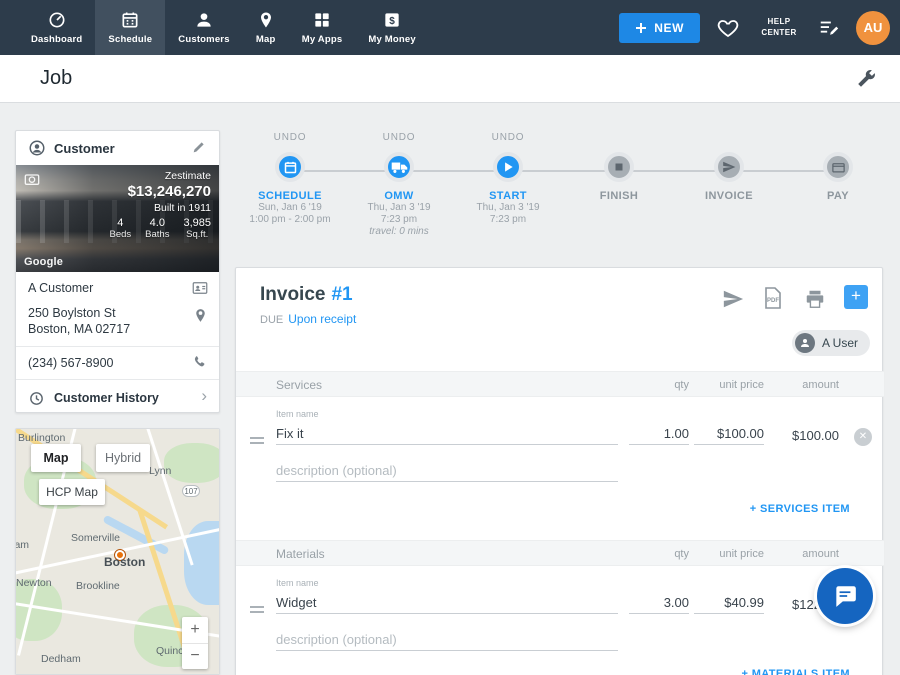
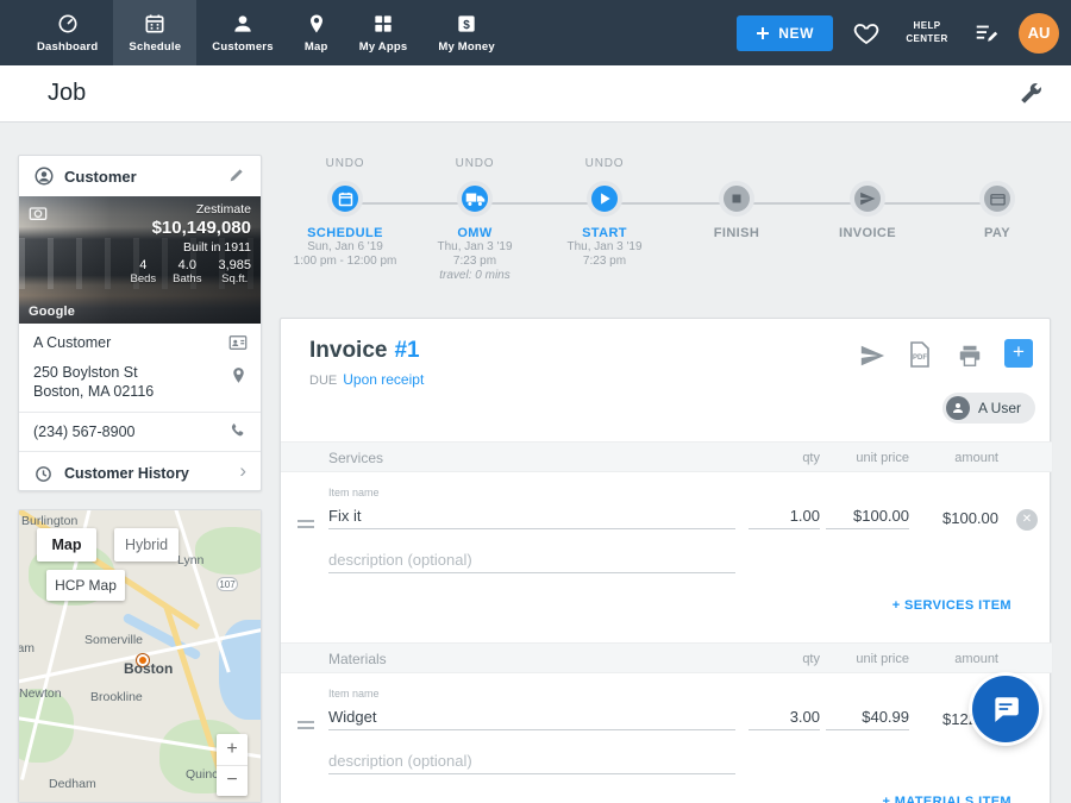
  Dashboard
  Schedule
  Customers
  Map
  My Apps
  $
  My Money
  NEW
  HELP CENTER
  AU
  Job
  Customer
  Zestimate
- $13,246,270
+ $10,149,080
  Built in 1911
  4
  Beds
  4.0
  Baths
  3,985
  Sq.ft.
  Google
  A Customer
  250 Boylston St
- Boston, MA 02717
+ Boston, MA 02116
  (234) 567-8900
  Customer History
  ›
  Burlington
  Lynn
  107
  Somerville
  Boston
  Newton
  Brookline
  Quinc
  Dedham
  Map
  Hybrid
  HCP Map
  +
  −
  UNDO
  SCHEDULE
  Sun, Jan 6 '19
- 1:00 pm - 2:00 pm
+ 1:00 pm - 12:00 pm
  UNDO
  OMW
  Thu, Jan 3 '19
  7:23 pm
  travel: 0 mins
  UNDO
  START
  Thu, Jan 3 '19
  7:23 pm
  FINISH
  INVOICE
  PAY
  Invoice #1
  +
  DUE Upon receipt
  A User
  Services
  qty
  unit price
  amount
  Item name
  Fix it
  1.00
  $100.00
  $100.00
  ✕
  description (optional)
  + SERVICES ITEM
  Materials
  qty
  unit price
  amount
  Item name
  Widget
  3.00
  $40.99
  description (optional)
  + MATERIALS ITEM
